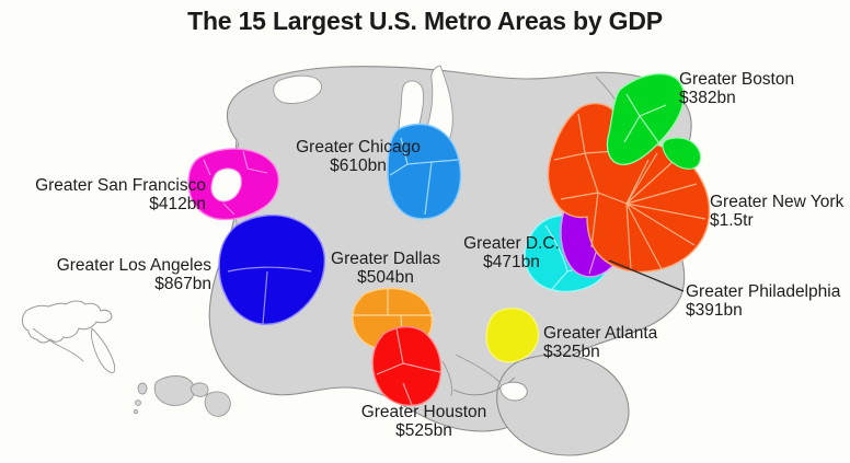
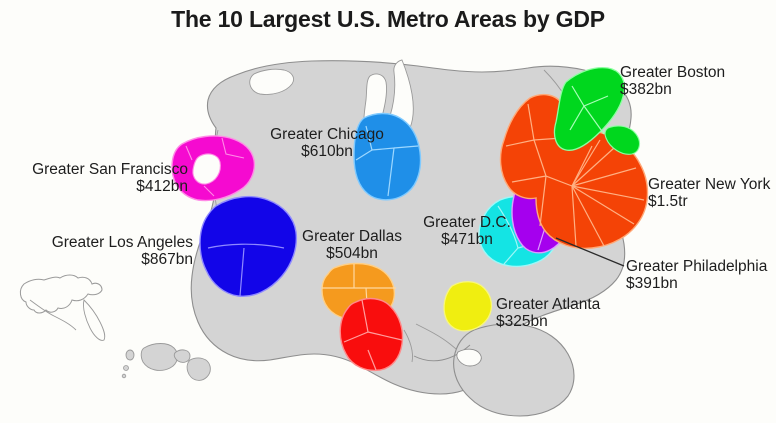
- The 15 Largest U.S. Metro Areas by GDP
+ The 10 Largest U.S. Metro Areas by GDP
  Greater Boston
  $382bn
  Greater New York
  $1.5tr
  Greater Philadelphia
  $391bn
  Greater D.C.
  $471bn
  Greater Atlanta
  $325bn
  Greater Chicago
  $610bn
  Greater Dallas
  $504bn
- Greater Houston
- $525bn
  Greater Los Angeles
  $867bn
  Greater San Francisco
  $412bn
